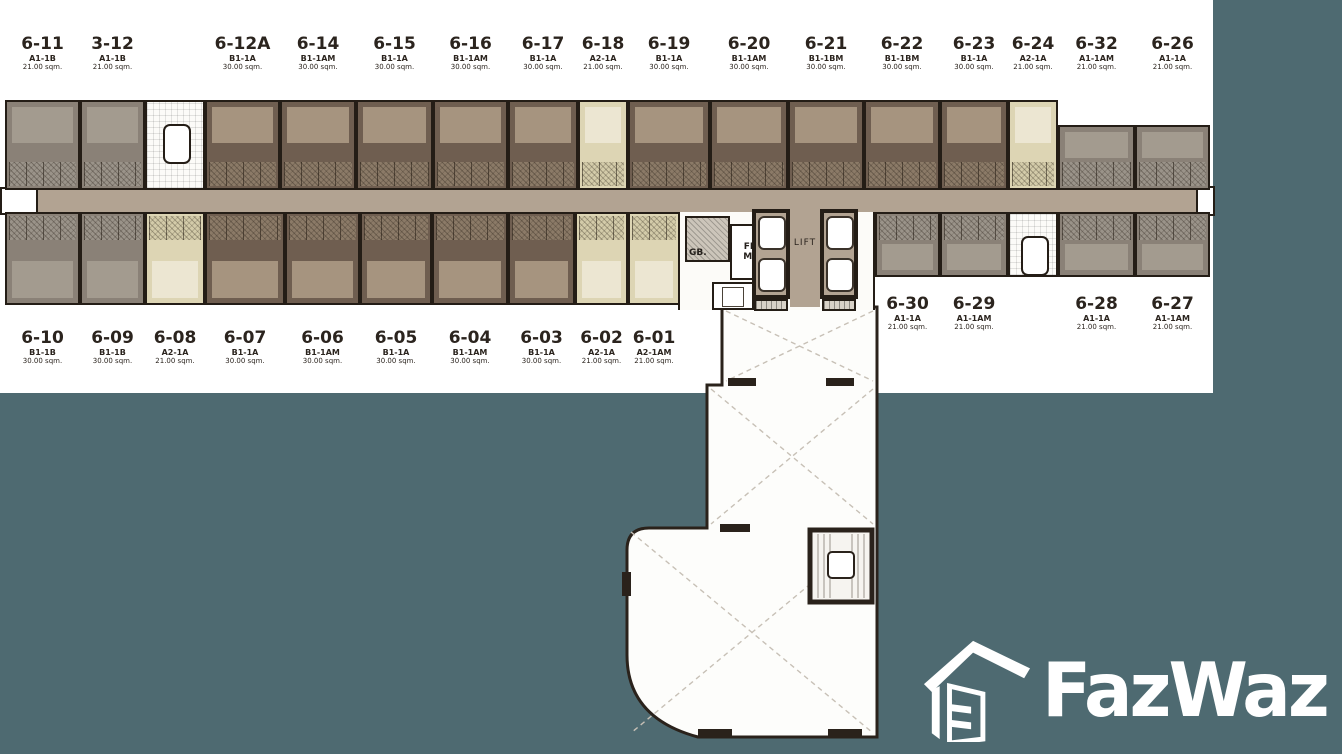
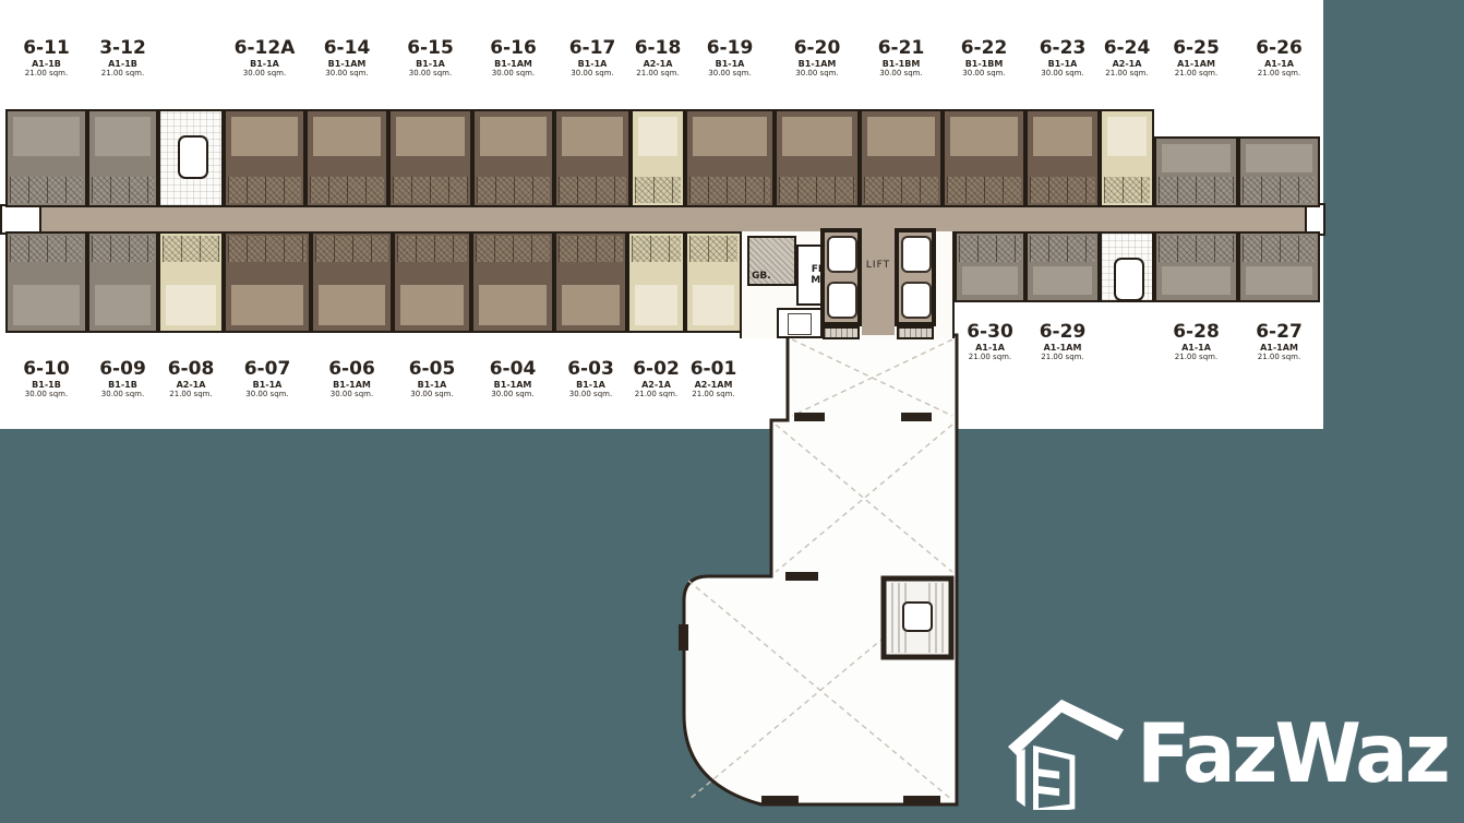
  GB.
  LIFT
  6-11
  A1-1B
  21.00 sqm.
  3-12
  A1-1B
  21.00 sqm.
  6-12A
  B1-1A
  30.00 sqm.
  6-14
  B1-1AM
  30.00 sqm.
  6-15
  B1-1A
  30.00 sqm.
  6-16
  B1-1AM
  30.00 sqm.
  6-17
  B1-1A
  30.00 sqm.
  6-18
  A2-1A
  21.00 sqm.
  6-19
  B1-1A
  30.00 sqm.
  6-20
  B1-1AM
  30.00 sqm.
  6-21
  B1-1BM
  30.00 sqm.
  6-22
  B1-1BM
  30.00 sqm.
  6-23
  B1-1A
  30.00 sqm.
  6-24
  A2-1A
  21.00 sqm.
- 6-32
+ 6-25
  A1-1AM
  21.00 sqm.
  6-26
  A1-1A
  21.00 sqm.
  6-10
  B1-1B
  30.00 sqm.
  6-09
  B1-1B
  30.00 sqm.
  6-08
  A2-1A
  21.00 sqm.
  6-07
  B1-1A
  30.00 sqm.
  6-06
  B1-1AM
  30.00 sqm.
  6-05
  B1-1A
  30.00 sqm.
  6-04
  B1-1AM
  30.00 sqm.
  6-03
  B1-1A
  30.00 sqm.
  6-02
  A2-1A
  21.00 sqm.
  6-01
  A2-1AM
  21.00 sqm.
  6-30
  A1-1A
  21.00 sqm.
  6-29
  A1-1AM
  21.00 sqm.
  6-28
  A1-1A
  21.00 sqm.
  6-27
  A1-1AM
  21.00 sqm.
  FazWaz
